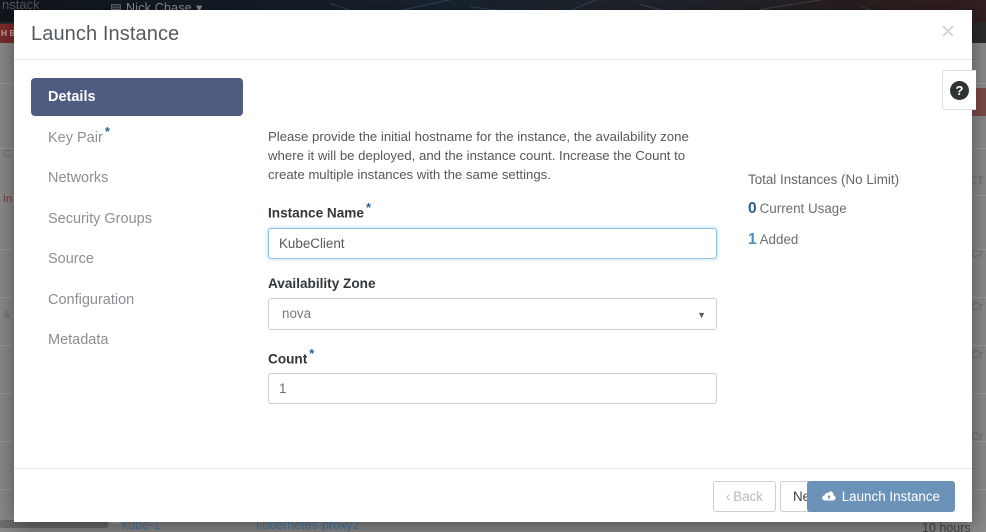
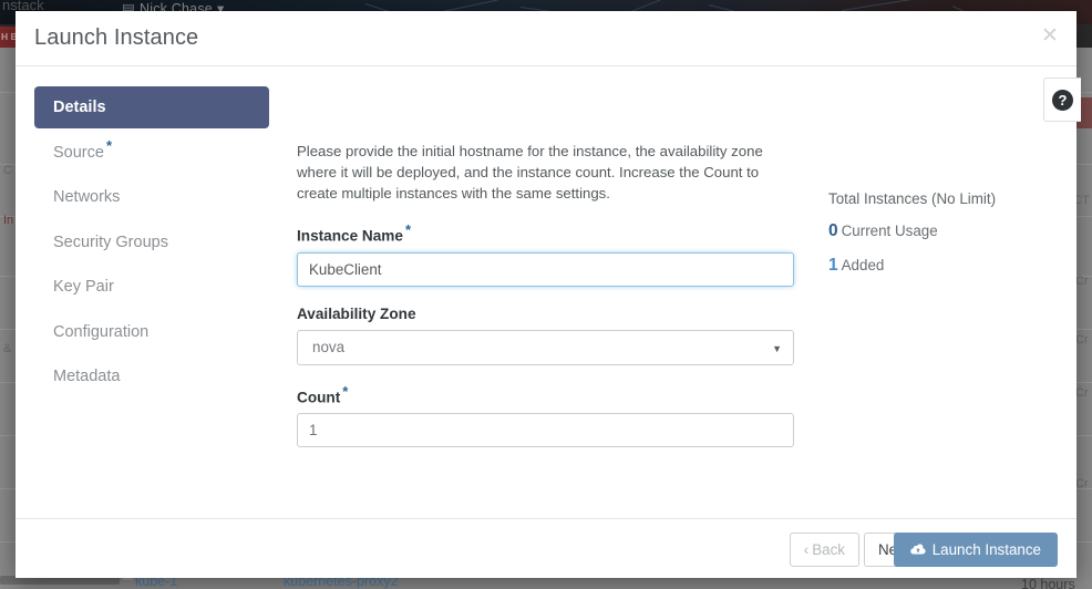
  C
  In
  &
  CT
  Cr
  Cr
  Cr
  Cr
  nstack
  ▤ Nick Chase ▾
  H B
  kube-1
  kubernetes-proxy2
  10 hours
  ?
  Launch Instance
  ✕
  Details
- Key Pair *
+ Source *
  Networks
  Security Groups
- Source
+ Key Pair
  Configuration
  Metadata
  Please provide the initial hostname for the instance, the availability zone where it will be deployed, and the instance count. Increase the Count to create multiple instances with the same settings.
  Instance Name *
  KubeClient
  Availability Zone
  nova
  ▼
  Count *
  1
  Total Instances (No Limit)
  0 Current Usage
  1 Added
  ‹ Back
  Launch Instance
